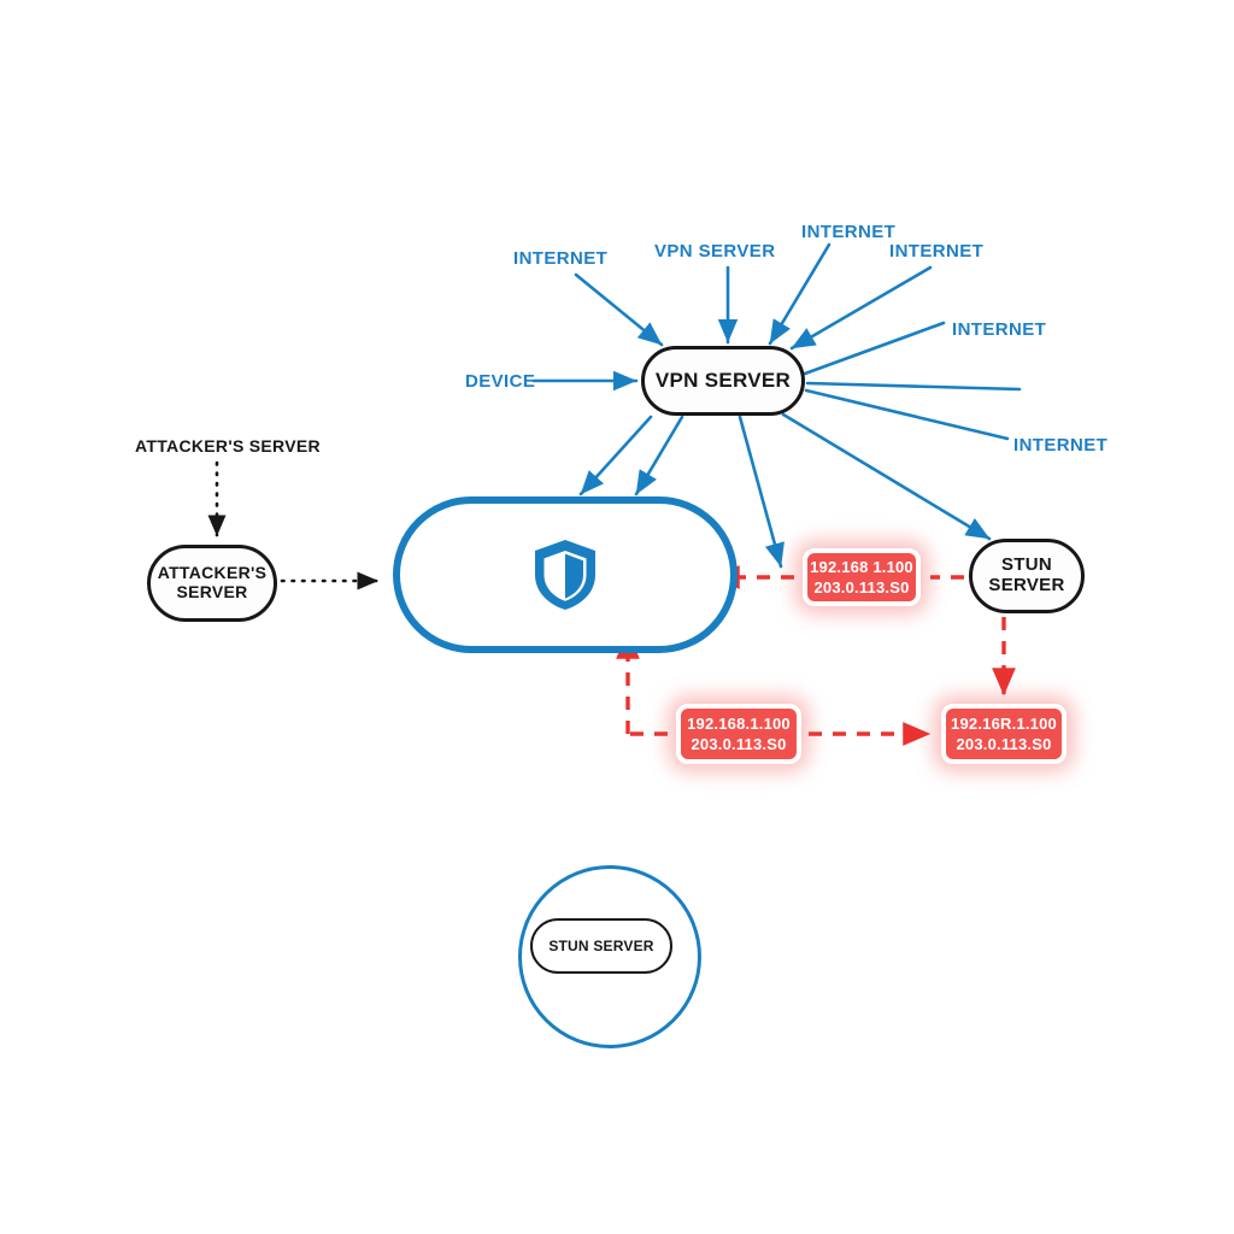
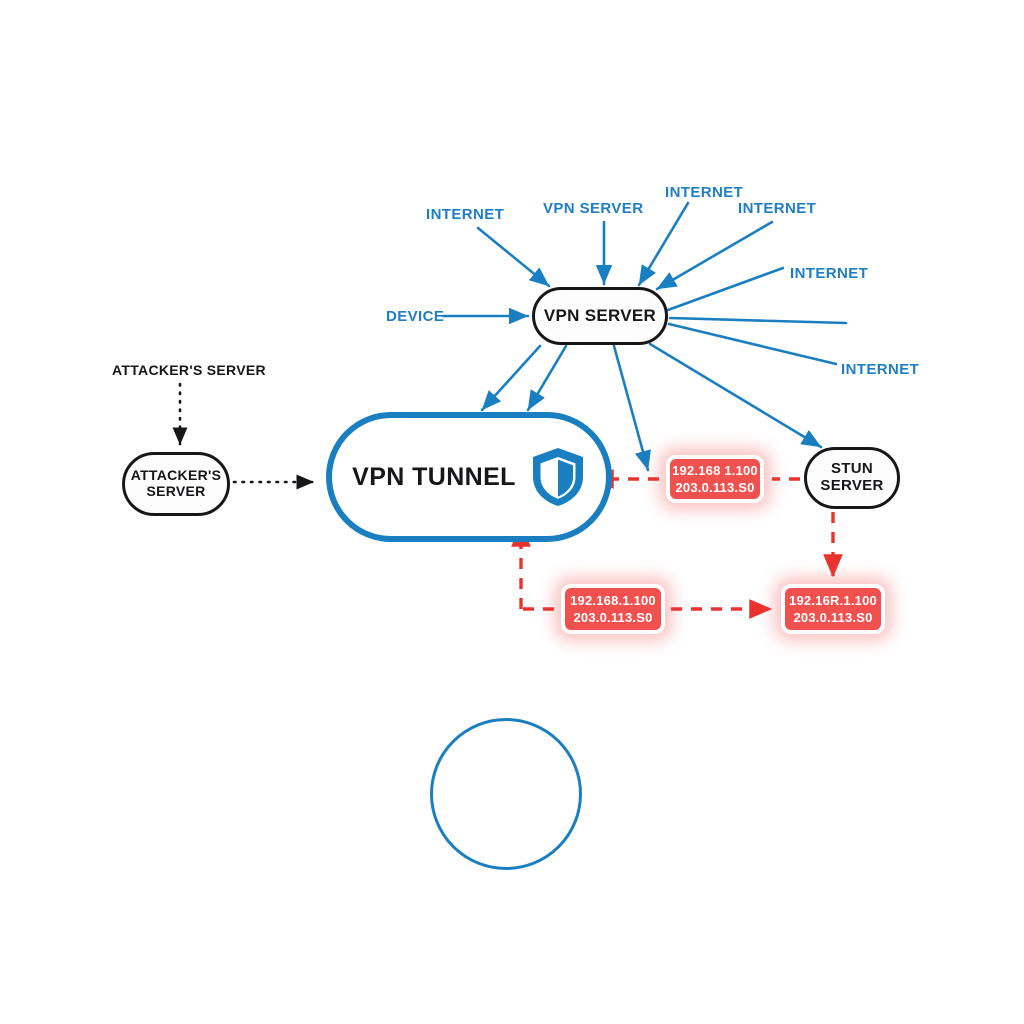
  INTERNET
  VPN SERVER
  INTERNET
  INTERNET
  INTERNET
  INTERNET
  DEVICE
  ATTACKER'S SERVER
  VPN SERVER
  STUN
  SERVER
  ATTACKER'S
  SERVER
+ VPN TUNNEL
  192.168 1.100
  203.0.113.S0
  192.168.1.100
  203.0.113.S0
  192.16R.1.100
  203.0.113.S0
- STUN SERVER
